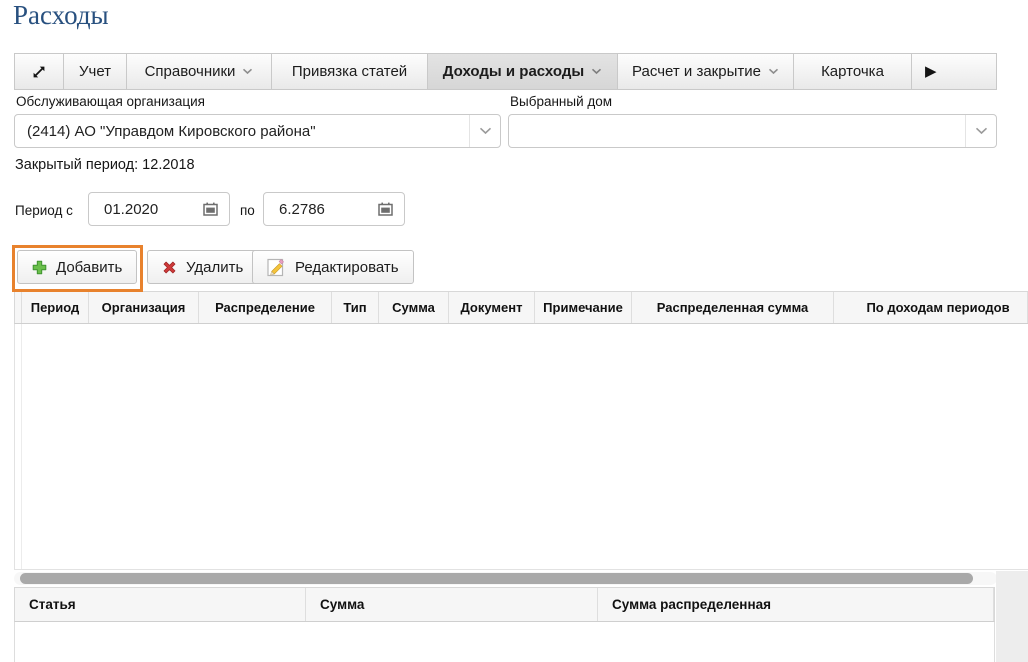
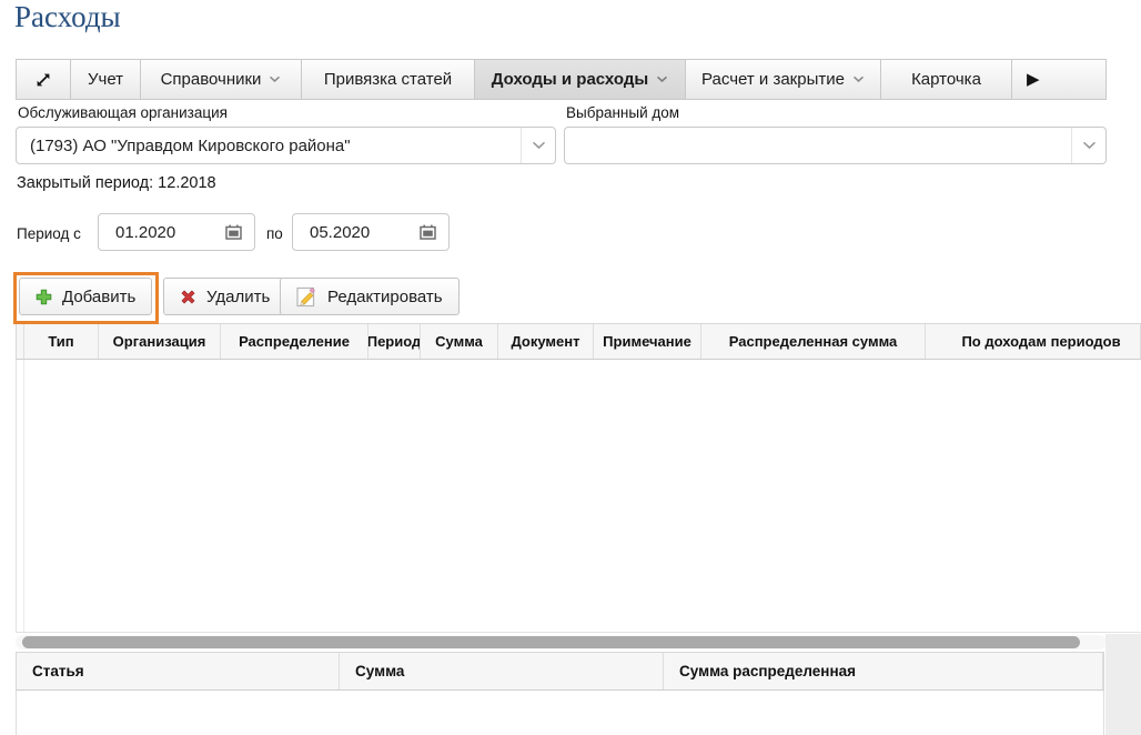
  Расходы
  Учет
  Справочники
  Привязка статей
  Доходы и расходы
  Расчет и закрытие
  Карточка
  ▶
  Обслуживающая организация
  Выбранный дом
- (2414) АО "Управдом Кировского района"
+ (1793) АО "Управдом Кировского района"
  Закрытый период: 12.2018
  Период с
  01.2020
  по
- 6.2786
+ 05.2020
  Добавить
  Удалить
  Редактировать
- Период
+ Тип
  Организация
  Распределение
- Тип
+ Период
  Сумма
  Документ
  Примечание
  Распределенная сумма
  По доходам периодов
  Статья
  Сумма
  Сумма распределенная
